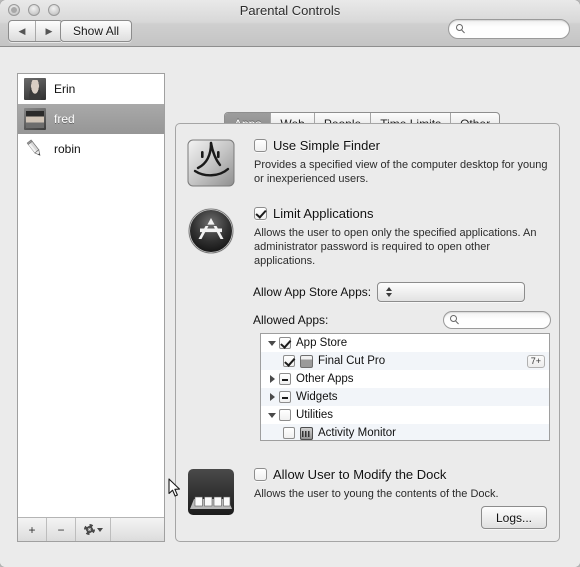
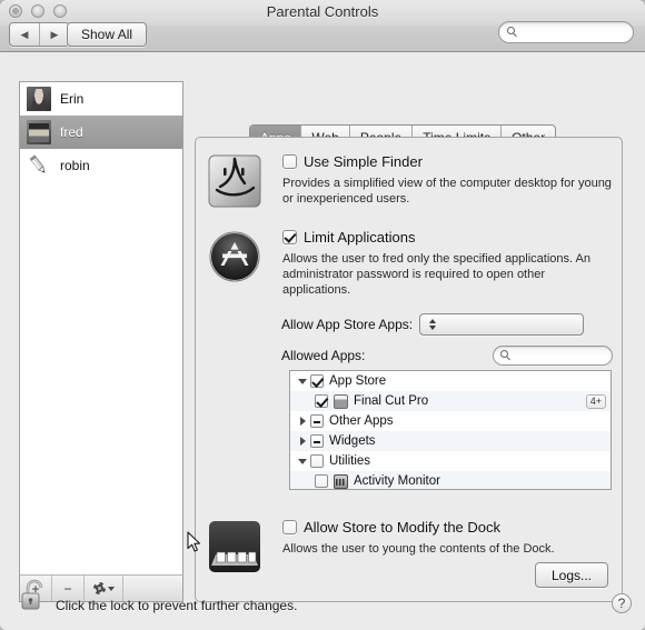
  Parental Controls
  ◀
  ▶
  Show All
  Erin
  fred
  robin
  +
  −
  Use Simple Finder
- Provides a specified view of the computer desktop for young or inexperienced users.
+ Provides a simplified view of the computer desktop for young or inexperienced users.
  Limit Applications
- Allows the user to open only the specified applications. An administrator password is required to open other applications.
+ Allows the user to fred only the specified applications. An administrator password is required to open other applications.
  Allow App Store Apps:
  Allowed Apps:
  App Store
  Final Cut Pro
- 7+
+ 4+
  Other Apps
  Widgets
  Utilities
  Activity Monitor
- Allow User to Modify the Dock
+ Allow Store to Modify the Dock
  Allows the user to young the contents of the Dock.
  Logs...
+ Click the lock to prevent further changes.
+ ?
